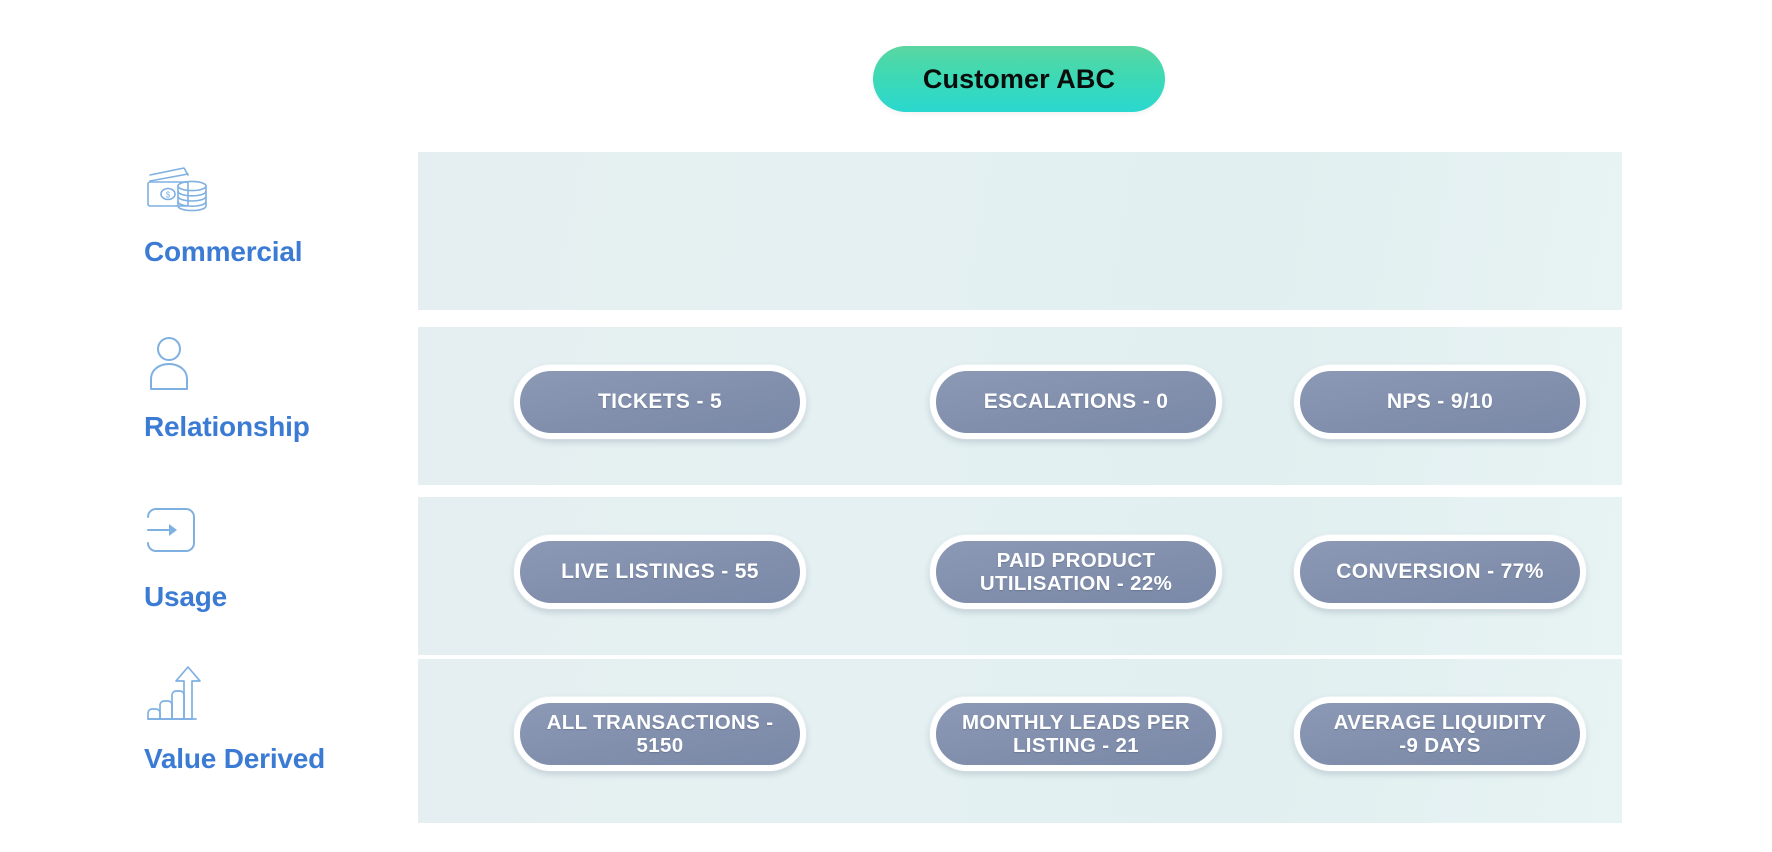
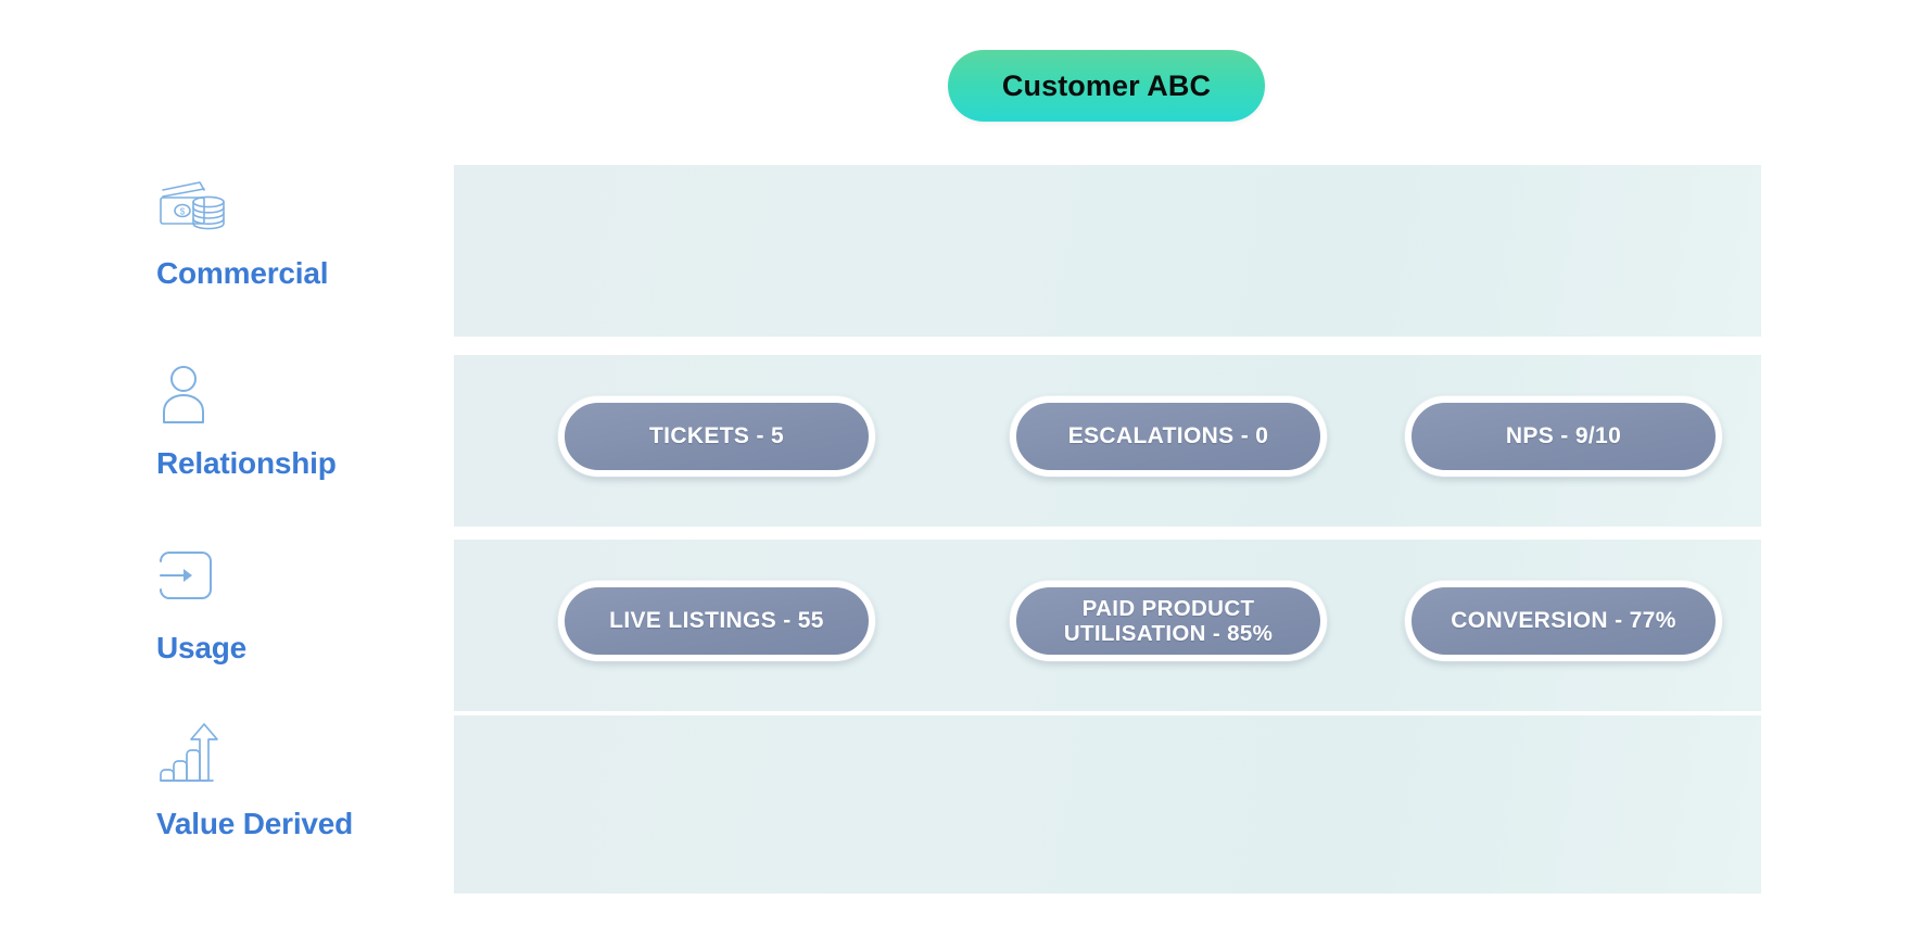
  Customer ABC
  $
  Commercial
  Relationship
  TICKETS - 5
  ESCALATIONS - 0
  NPS - 9/10
  Usage
  LIVE LISTINGS - 55
  PAID PRODUCT
- UTILISATION - 22%
+ UTILISATION - 85%
  CONVERSION - 77%
  Value Derived
- ALL TRANSACTIONS -
- 5150
- MONTHLY LEADS PER
- LISTING - 21
- AVERAGE LIQUIDITY
- -9 DAYS
